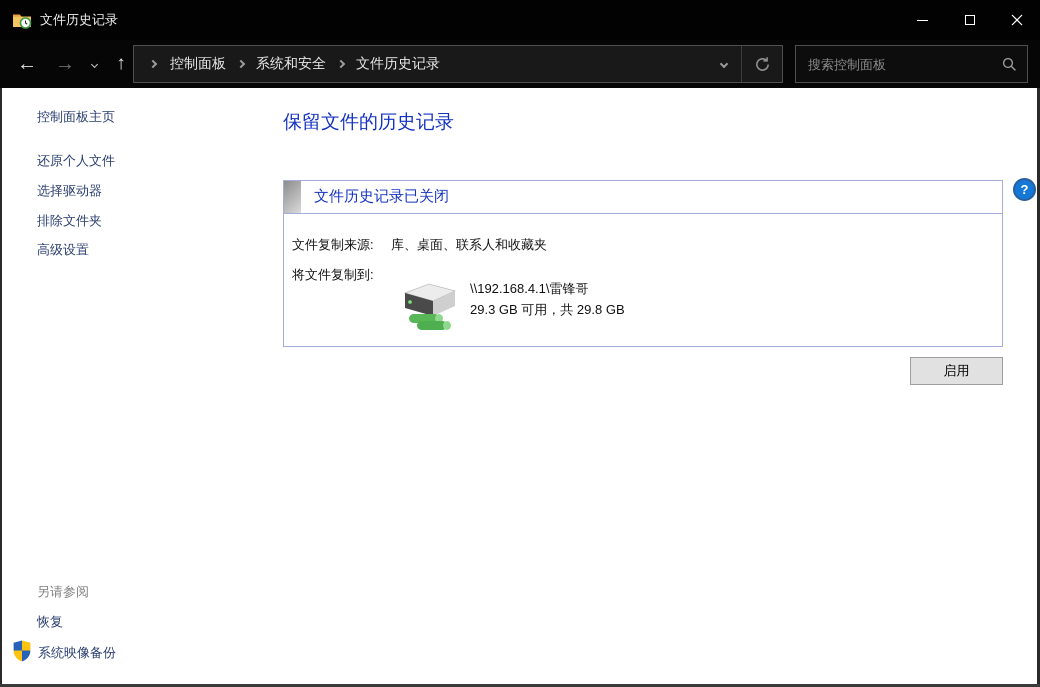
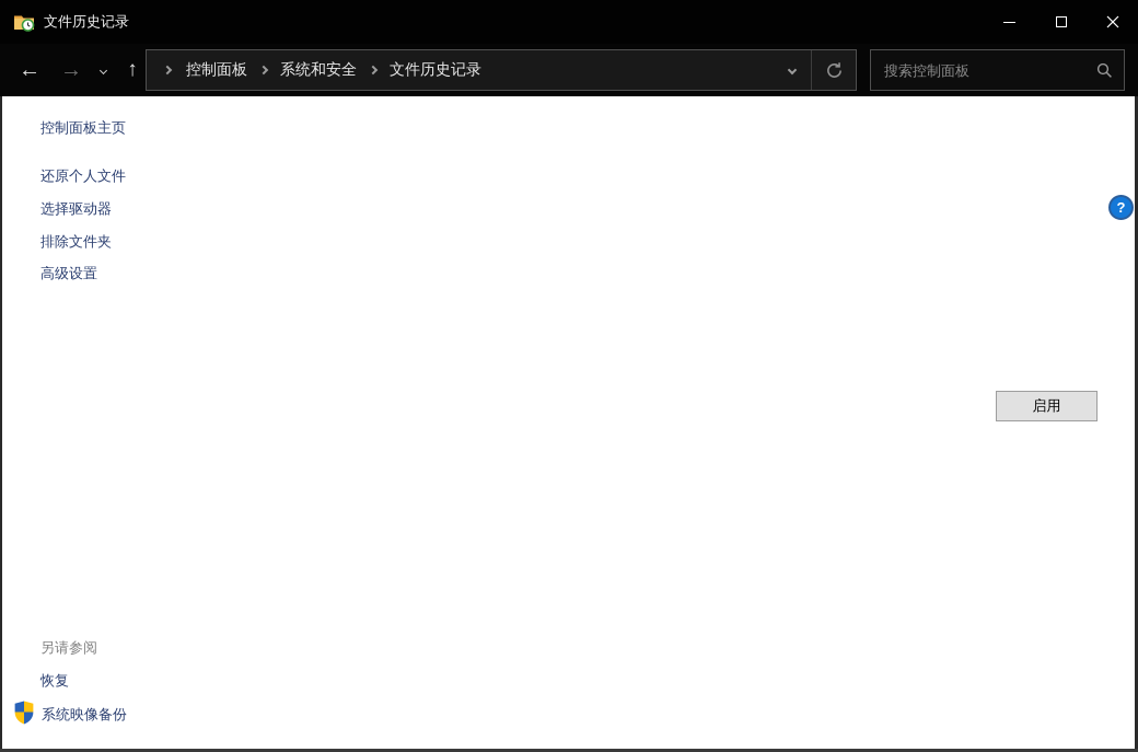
  文件历史记录
  ←
  →
  ↑
  控制面板
  系统和安全
  文件历史记录
  搜索控制面板
  ?
  控制面板主页
  还原个人文件
  选择驱动器
  排除文件夹
  高级设置
  另请参阅
  恢复
  系统映像备份
- 保留文件的历史记录
- 文件历史记录已关闭
- 文件复制来源:
- 库、桌面、联系人和收藏夹
- 将文件复制到:
- \\192.168.4.1\雷锋哥
- 29.3 GB 可用，共 29.8 GB
  启用
